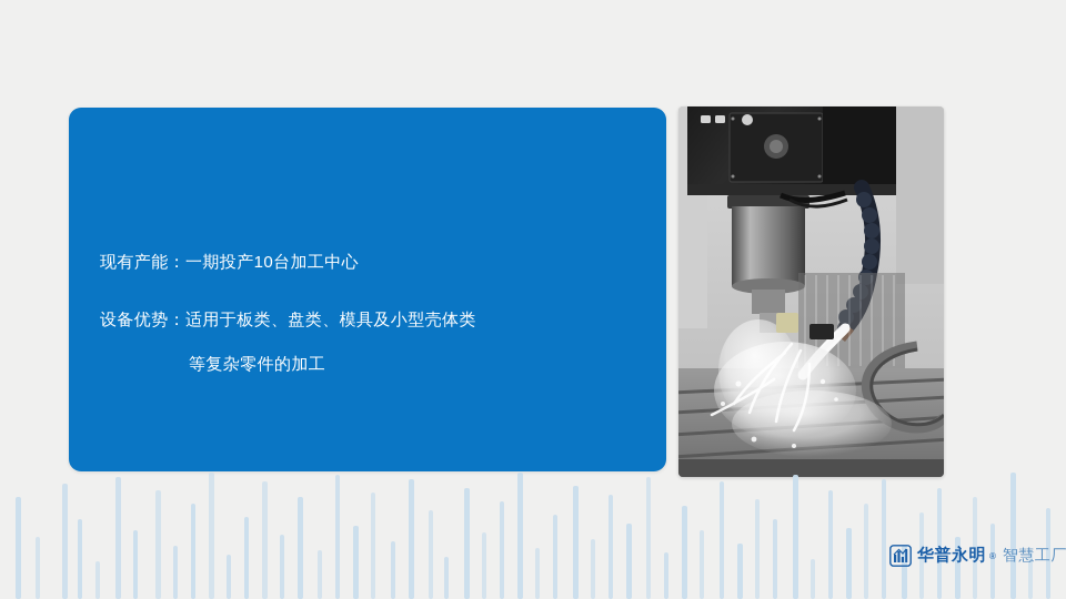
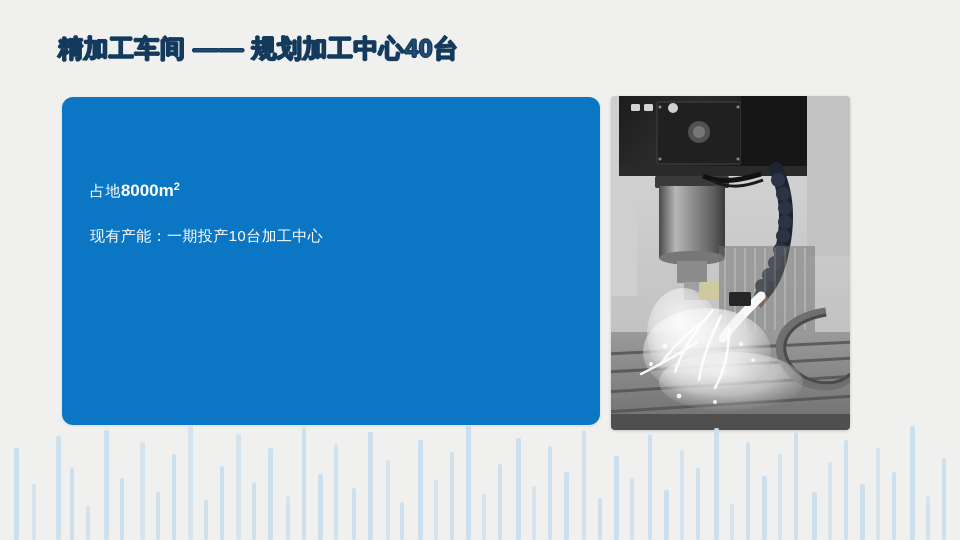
+ 精加工车间 —— 规划加工中心40台
+ 占地8000m2
  现有产能：一期投产10台加工中心
- 设备优势：适用于板类、盘类、模具及小型壳体类
- 等复杂零件的加工
- 华普永明
- ®
- 智慧工厂
